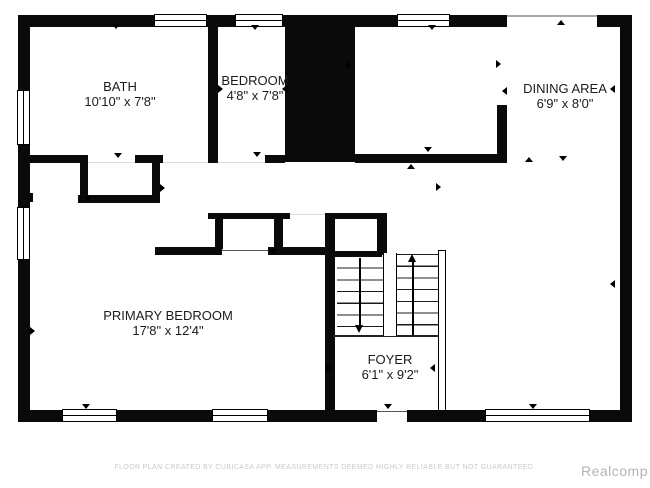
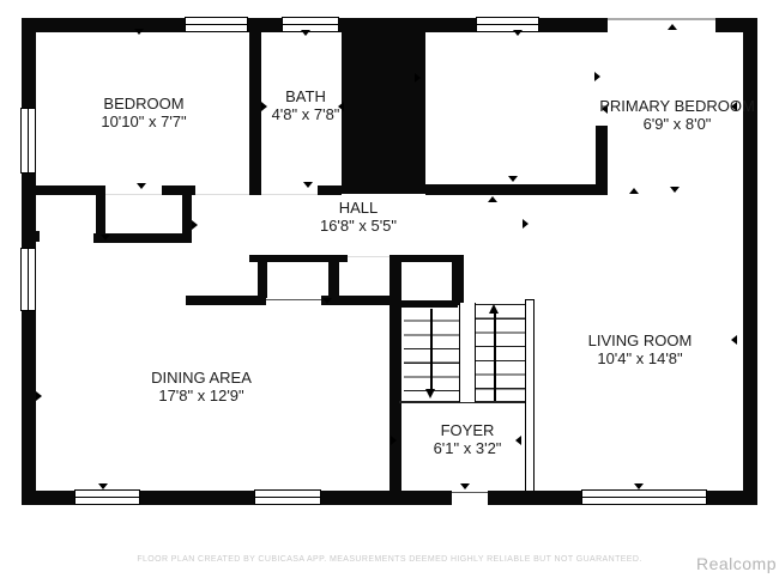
- BATH
+ BEDROOM
- 10'10" x 7'8"
+ 10'10" x 7'7"
- BEDROOM
+ BATH
  4'8" x 7'8"
- DINING AREA
+ PRIMARY BEDROOM
  6'9" x 8'0"
+ HALL
+ 16'8" x 5'5"
- PRIMARY BEDROOM
+ DINING AREA
- 17'8" x 12'4"
+ 17'8" x 12'9"
+ LIVING ROOM
+ 10'4" x 14'8"
  FOYER
- 6'1" x 9'2"
+ 6'1" x 3'2"
  Realcomp
